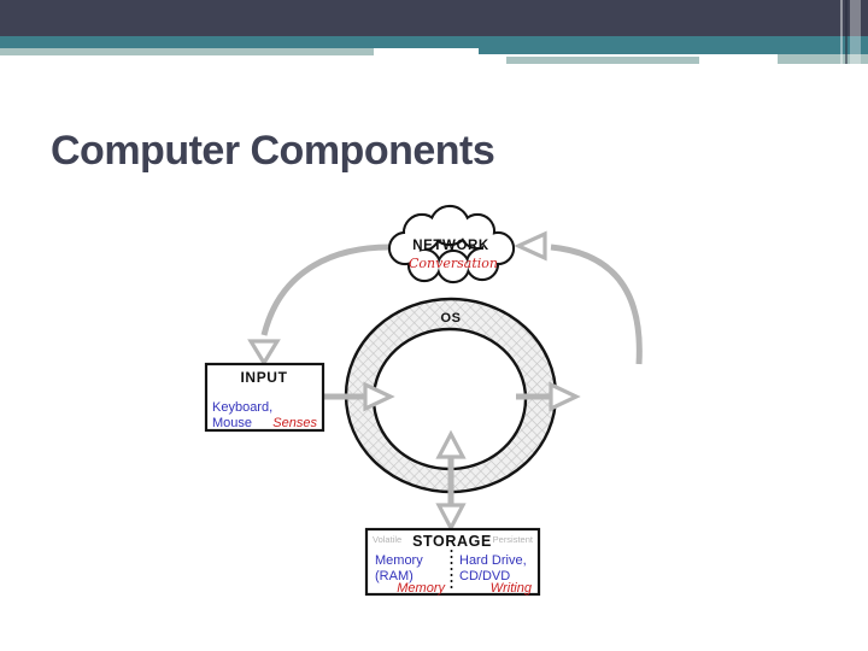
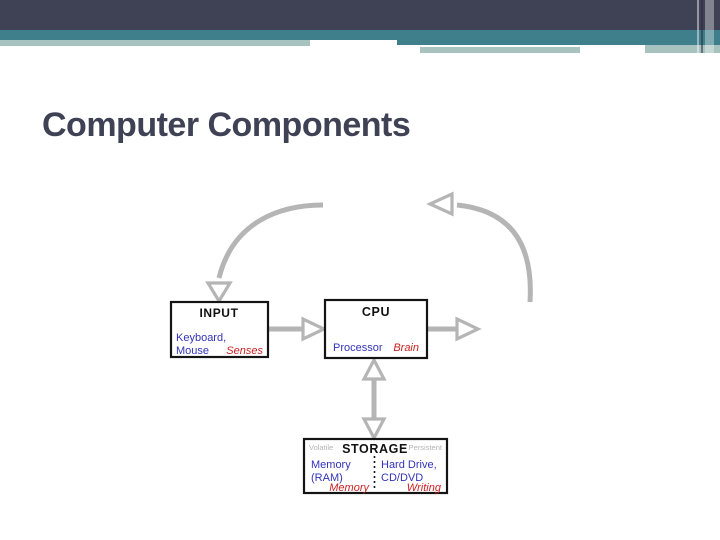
  Computer Components
- NETWORK
- Conversation
- OS
  INPUT
  Keyboard,
  Mouse
  Senses
+ CPU
+ Processor
+ Brain
  STORAGE
  Volatile
  Persistent
  Memory
  (RAM)
  Hard Drive,
  CD/DVD
  Memory
  Writing
